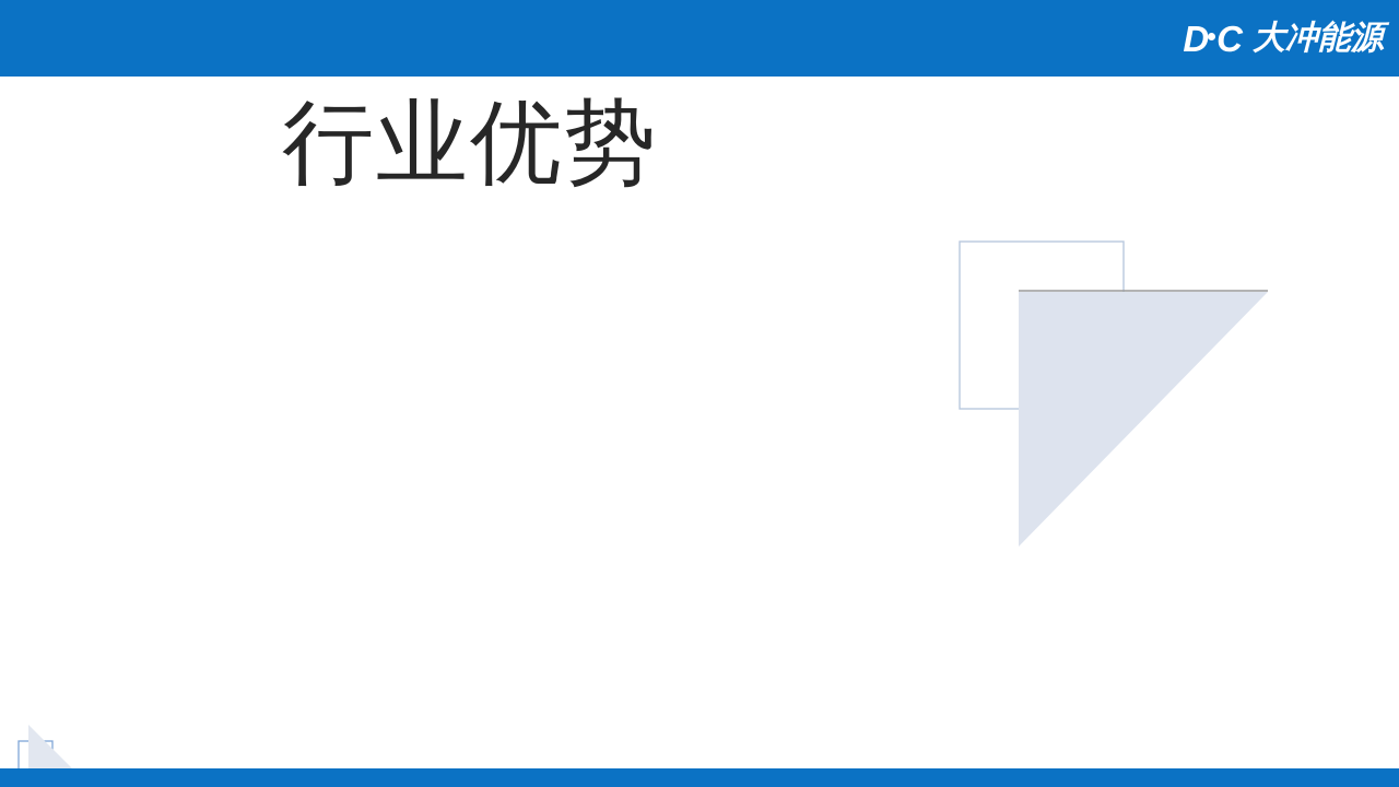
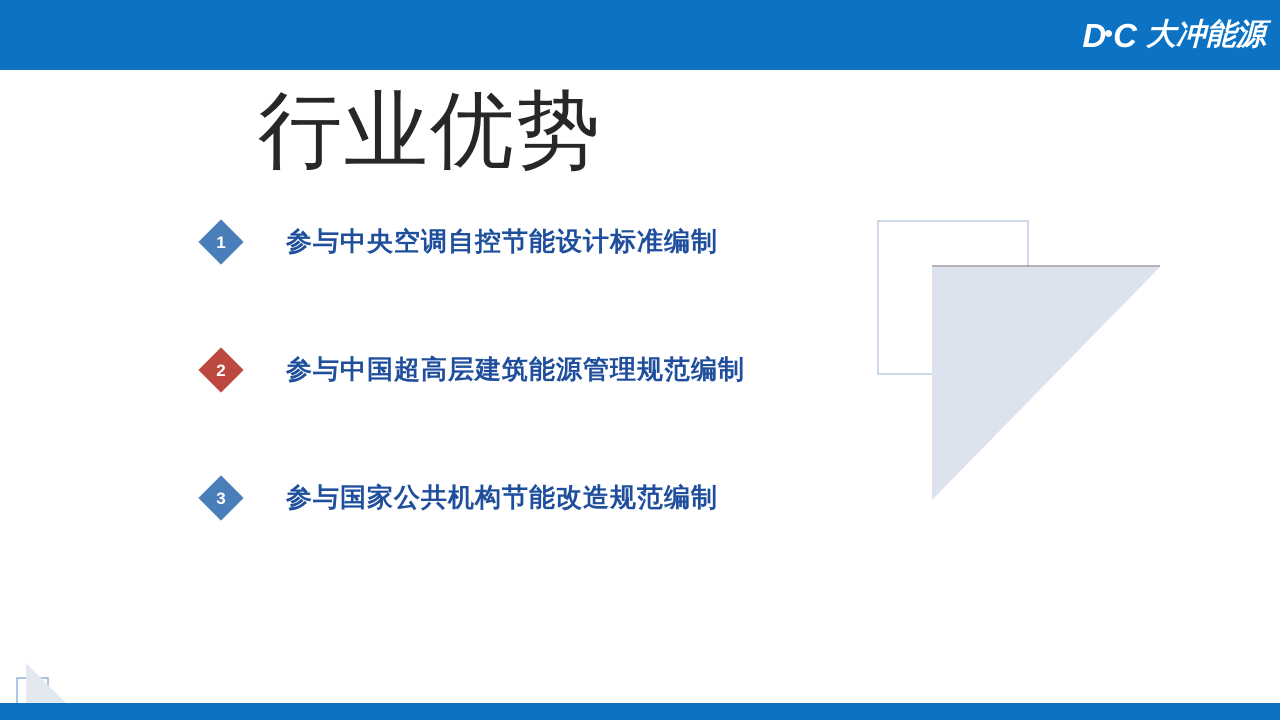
  D
  C
  大冲能源
  行业优势
+ 1
+ 参与中央空调自控节能设计标准编制
+ 2
+ 参与中国超高层建筑能源管理规范编制
+ 3
+ 参与国家公共机构节能改造规范编制
